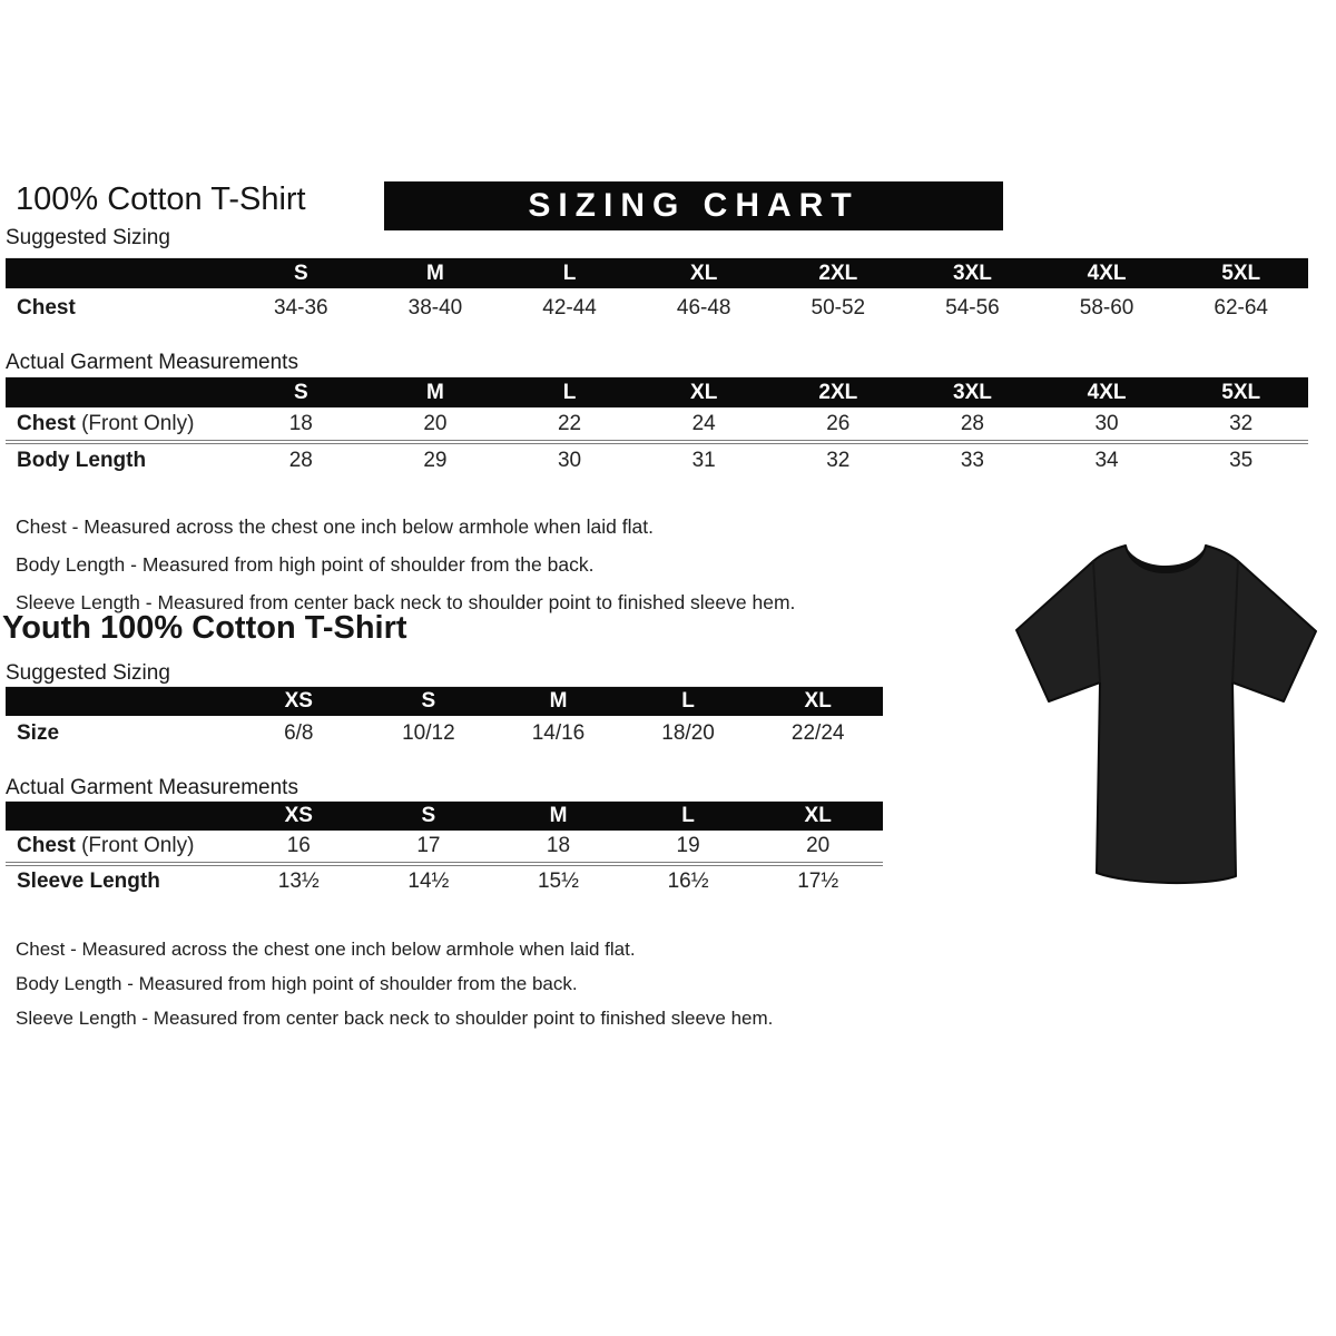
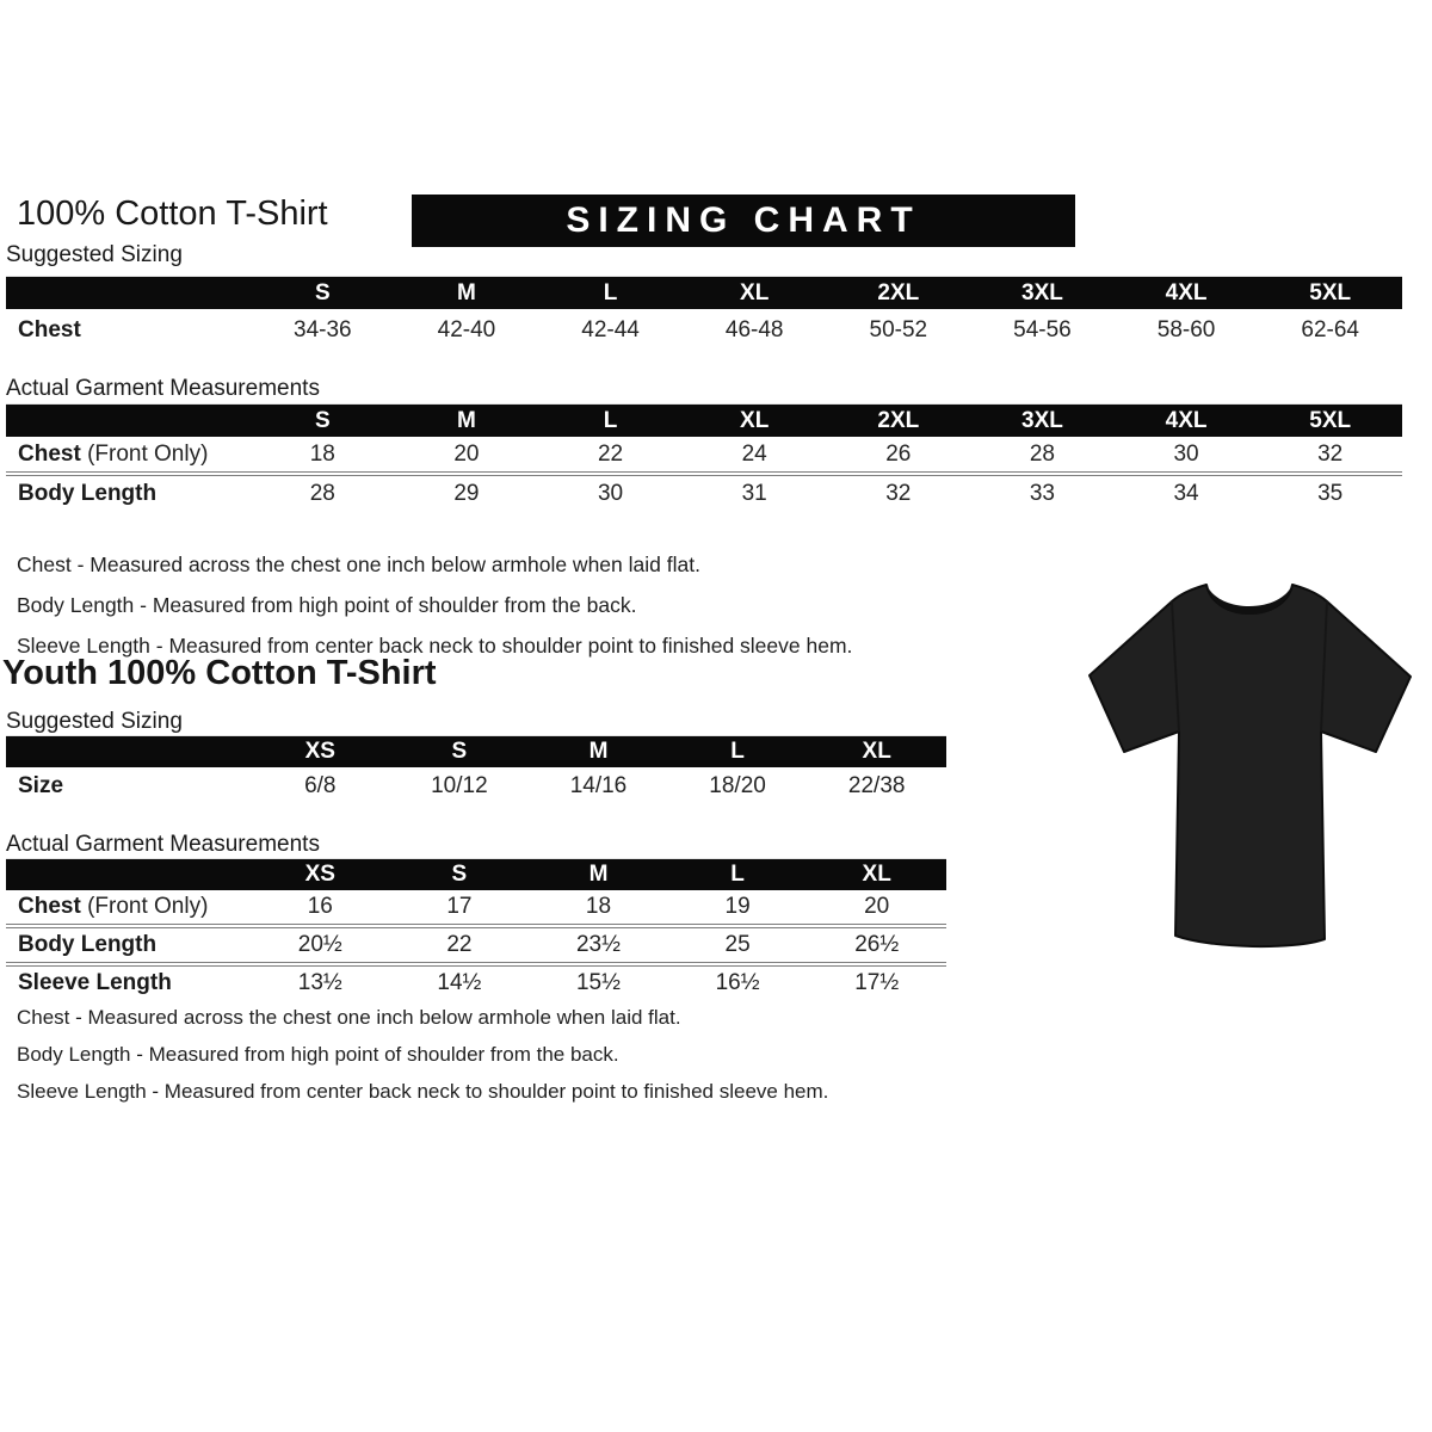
  100% Cotton T-Shirt
  SIZING CHART
  Suggested Sizing
  	S	M	L	XL	2XL	3XL	4XL	5XL
- Chest	34-36	38-40	42-44	46-48	50-52	54-56	58-60	62-64
+ Chest	34-36	42-40	42-44	46-48	50-52	54-56	58-60	62-64
  Actual Garment Measurements
  	S	M	L	XL	2XL	3XL	4XL	5XL
  Chest (Front Only)	18	20	22	24	26	28	30	32
  Body Length	28	29	30	31	32	33	34	35
  Chest - Measured across the chest one inch below armhole when laid flat.
  Body Length - Measured from high point of shoulder from the back.
  Sleeve Length - Measured from center back neck to shoulder point to finished sleeve hem.
  Youth 100% Cotton T-Shirt
  Suggested Sizing
  	XS	S	M	L	XL
- Size	6/8	10/12	14/16	18/20	22/24
+ Size	6/8	10/12	14/16	18/20	22/38
  Actual Garment Measurements
  	XS	S	M	L	XL
  Chest (Front Only)	16	17	18	19	20
+ Body Length	20½	22	23½	25	26½
  Sleeve Length	13½	14½	15½	16½	17½
  Chest - Measured across the chest one inch below armhole when laid flat.
  Body Length - Measured from high point of shoulder from the back.
  Sleeve Length - Measured from center back neck to shoulder point to finished sleeve hem.
